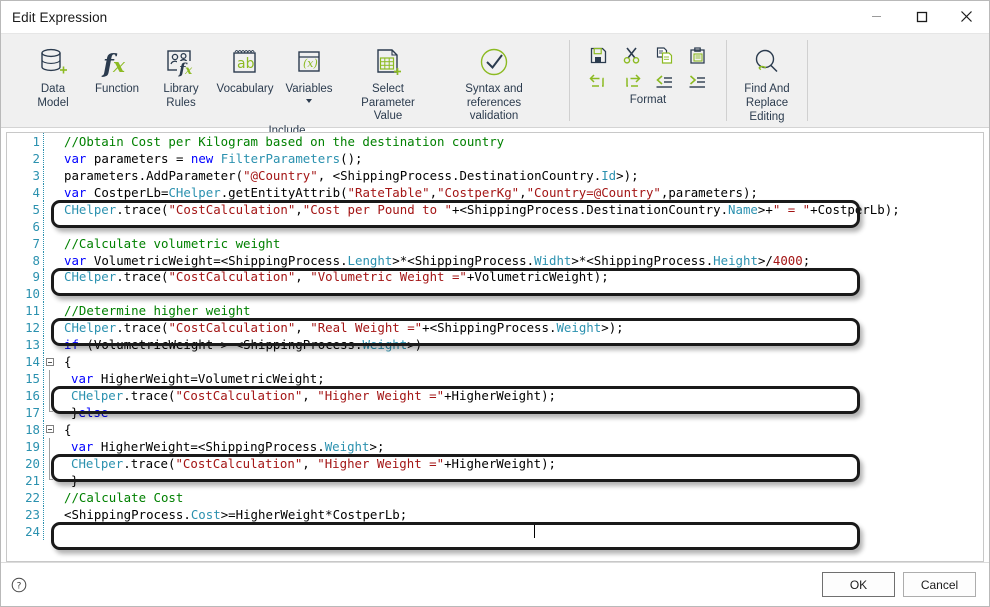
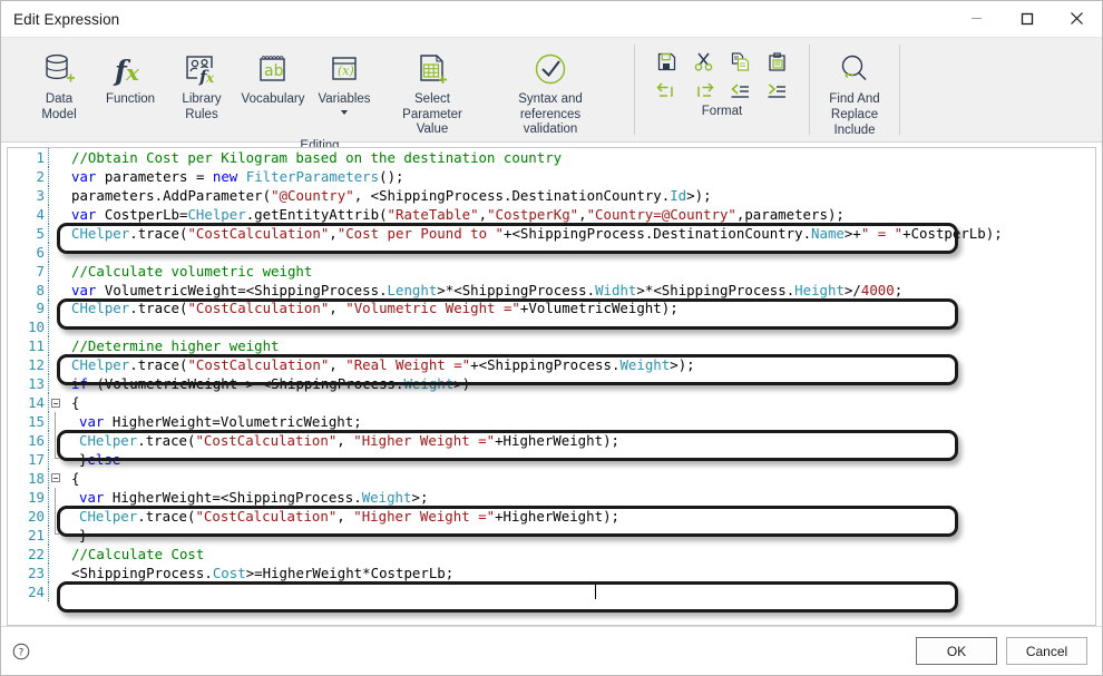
  Edit Expression
  Data
  Model
  f
  x
  Function
  f
  x
  Library
  Rules
  ab
  Vocabulary
  (x)
  Variables
  Select Parameter
  Value
  Syntax and references
  validation
- Include
+ Editing
  Format
  Find And
  Replace
- Editing
+ Include
  1
  //Obtain Cost per Kilogram based on the destination country
  2
  var parameters = new FilterParameters();
  3
  parameters.AddParameter("@Country", <ShippingProcess.DestinationCountry.Id>);
  4
  var CostperLb=CHelper.getEntityAttrib("RateTable","CostperKg","Country=@Country",parameters);
  5
  CHelper.trace("CostCalculation","Cost per Pound to "+<ShippingProcess.DestinationCountry.Name>+" = "+CostperLb);
  6
  7
  //Calculate volumetric weight
  8
  var VolumetricWeight=<ShippingProcess.Lenght>*<ShippingProcess.Widht>*<ShippingProcess.Height>/4000;
  9
  CHelper.trace("CostCalculation", "Volumetric Weight ="+VolumetricWeight);
  10
  11
  //Determine higher weight
  12
  CHelper.trace("CostCalculation", "Real Weight ="+<ShippingProcess.Weight>);
  13
  if (VolumetricWeight > <ShippingProcess.Weight>)
  14
  {
  15
  var HigherWeight=VolumetricWeight;
  16
  CHelper.trace("CostCalculation", "Higher Weight ="+HigherWeight);
  17
  }else
  18
  {
  19
  var HigherWeight=<ShippingProcess.Weight>;
  20
  CHelper.trace("CostCalculation", "Higher Weight ="+HigherWeight);
  21
  }
  22
  //Calculate Cost
  23
  <ShippingProcess.Cost>=HigherWeight*CostperLb;
  24
  ?
  OK
  Cancel
